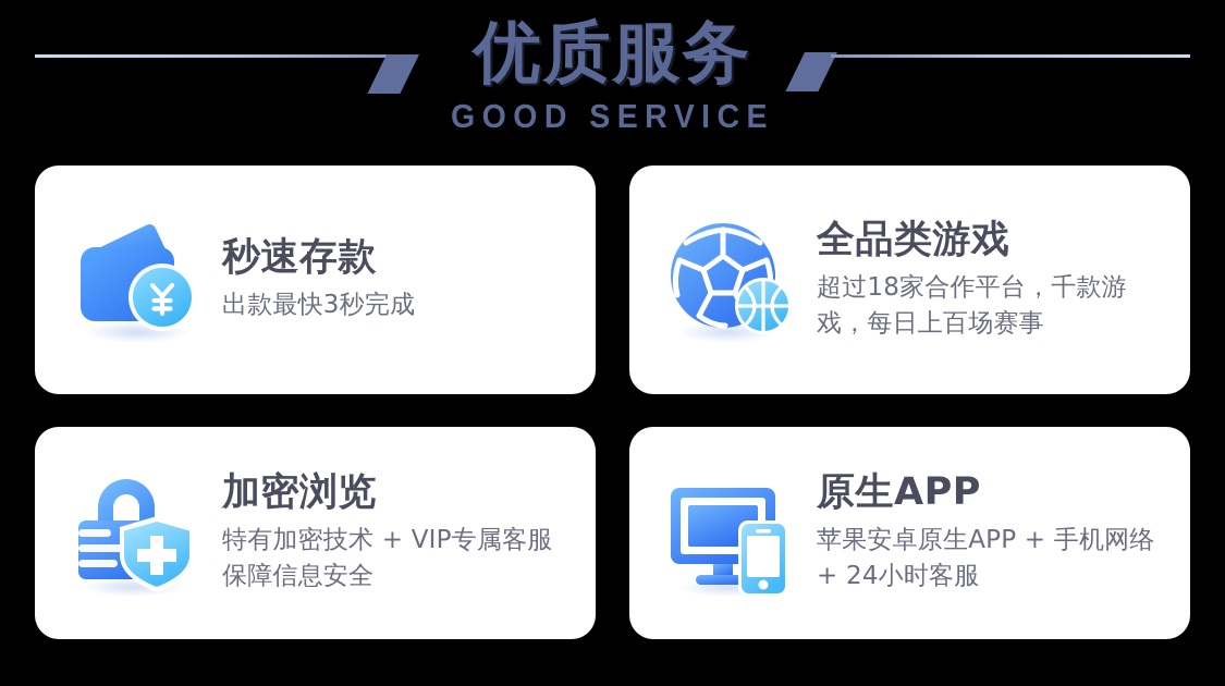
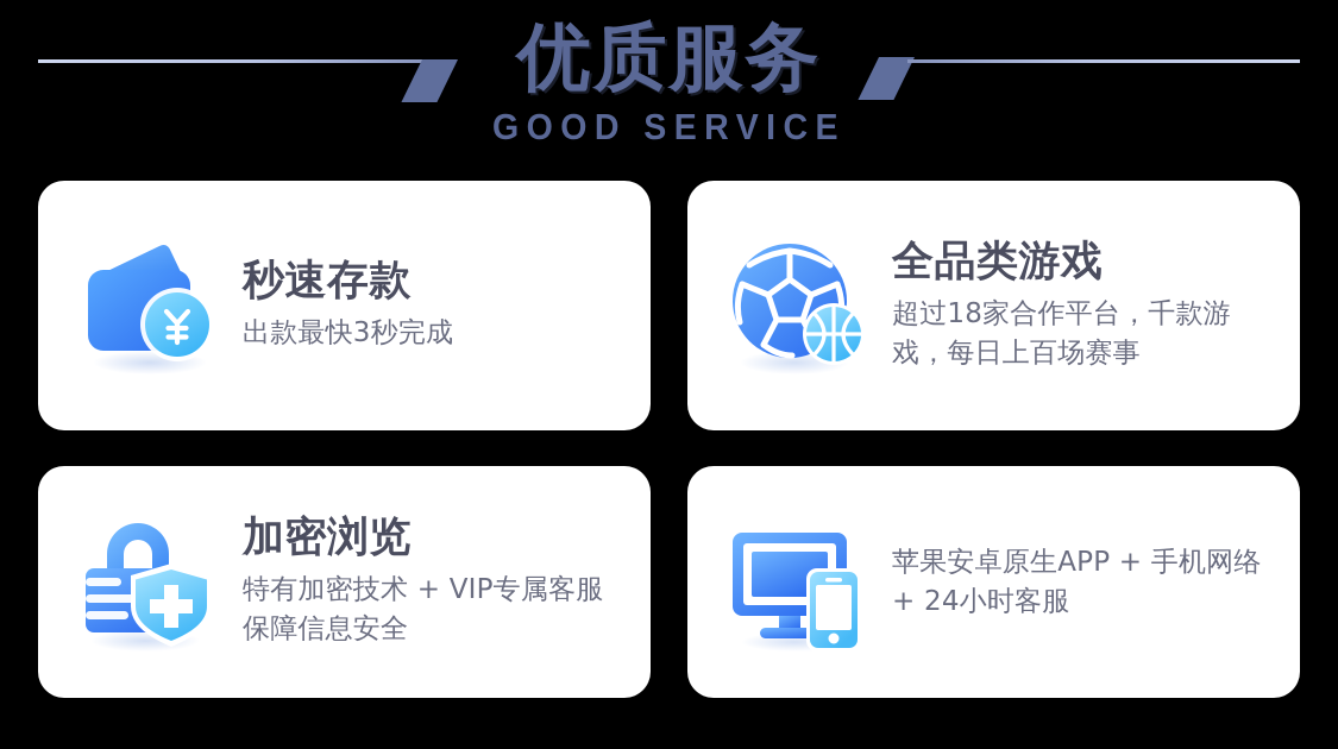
  优质服务
  GOOD SERVICE
  秒速存款
  出款最快3秒完成
  全品类游戏
  超过18家合作平台，千款游戏，每日上百场赛事
  加密浏览
  特有加密技术 + VIP专属客服保障信息安全
- 原生APP
  苹果安卓原生APP + 手机网络 + 24小时客服
